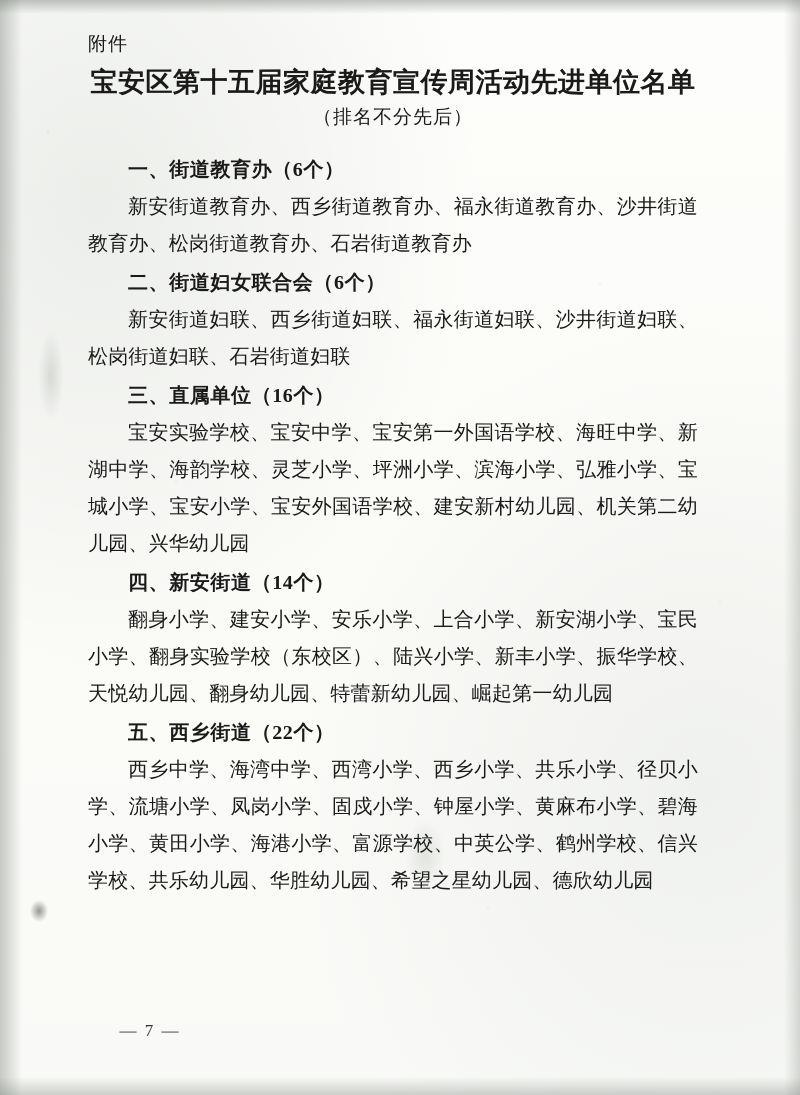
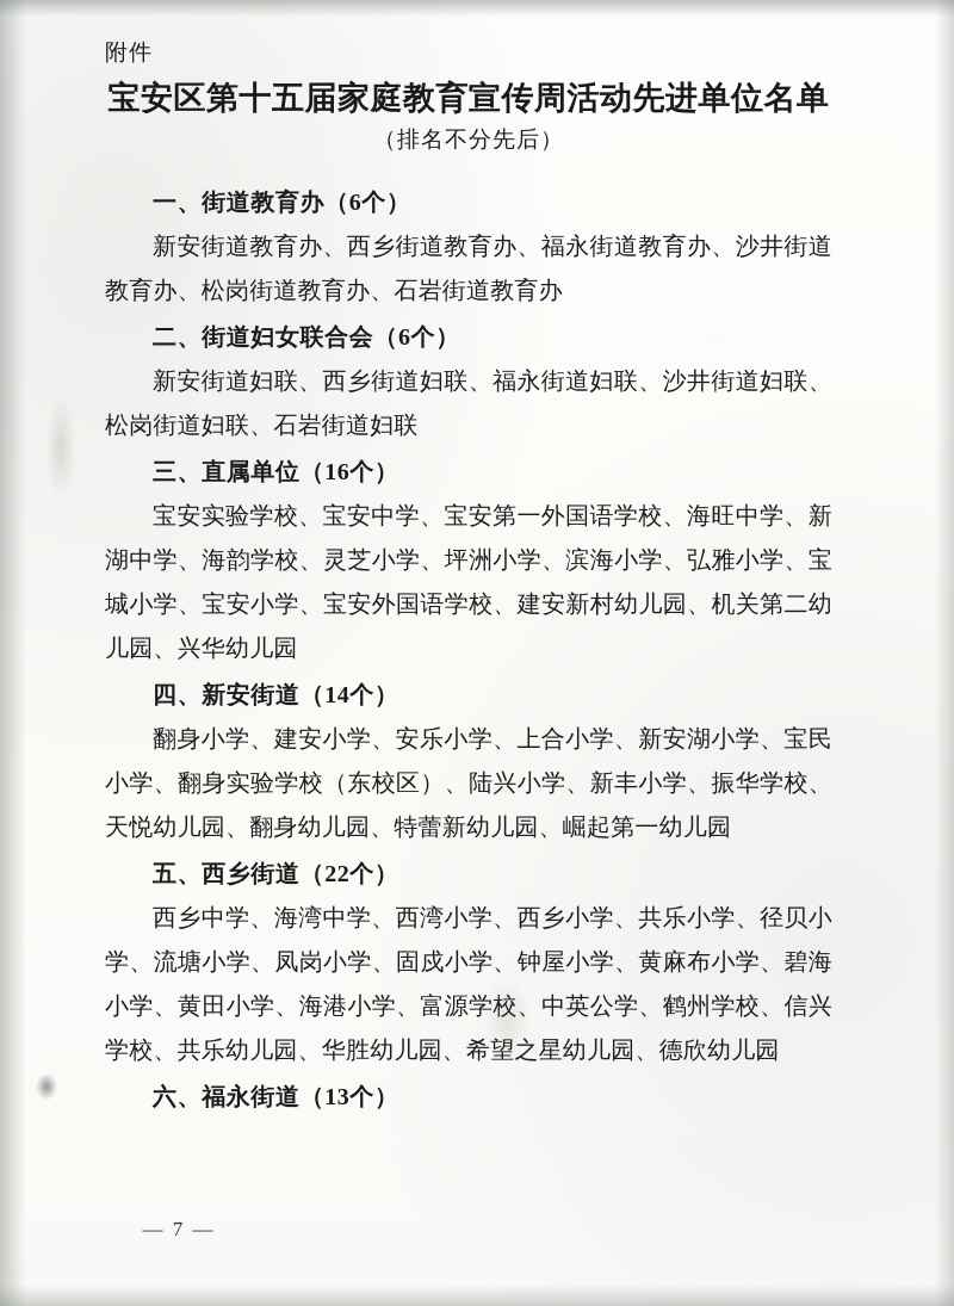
  附件
  宝安区第十五届家庭教育宣传周活动先进单位名单
  （排名不分先后）
  一、街道教育办（6个）
  新安街道教育办、西乡街道教育办、福永街道教育办、沙井街道教育办、松岗街道教育办、石岩街道教育办
  二、街道妇女联合会（6个）
  新安街道妇联、西乡街道妇联、福永街道妇联、沙井街道妇联、松岗街道妇联、石岩街道妇联
  三、直属单位（16个）
  宝安实验学校、宝安中学、宝安第一外国语学校、海旺中学、新湖中学、海韵学校、灵芝小学、坪洲小学、滨海小学、弘雅小学、宝城小学、宝安小学、宝安外国语学校、建安新村幼儿园、机关第二幼儿园、兴华幼儿园
  四、新安街道（14个）
  翻身小学、建安小学、安乐小学、上合小学、新安湖小学、宝民小学、翻身实验学校（东校区）、陆兴小学、新丰小学、振华学校、天悦幼儿园、翻身幼儿园、特蕾新幼儿园、崛起第一幼儿园
  五、西乡街道（22个）
  西乡中学、海湾中学、西湾小学、西乡小学、共乐小学、径贝小学、流塘小学、凤岗小学、固戍小学、钟屋小学、黄麻布小学、碧海小学、黄田小学、海港小学、富源学校、中英公学、鹤州学校、信兴学校、共乐幼儿园、华胜幼儿园、希望之星幼儿园、德欣幼儿园
+ 六、福永街道（13个）
  — 7 —
